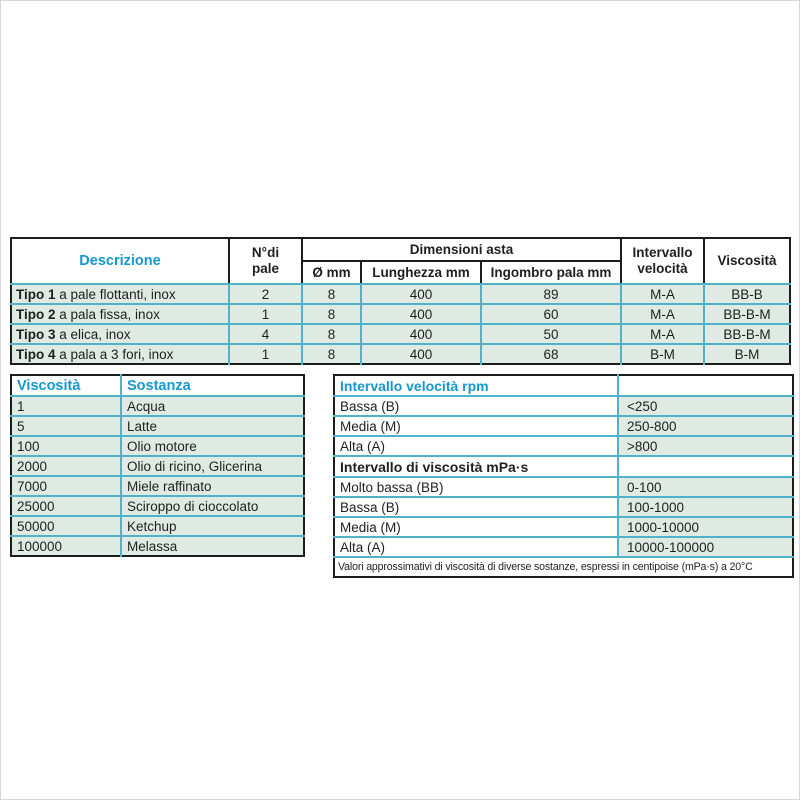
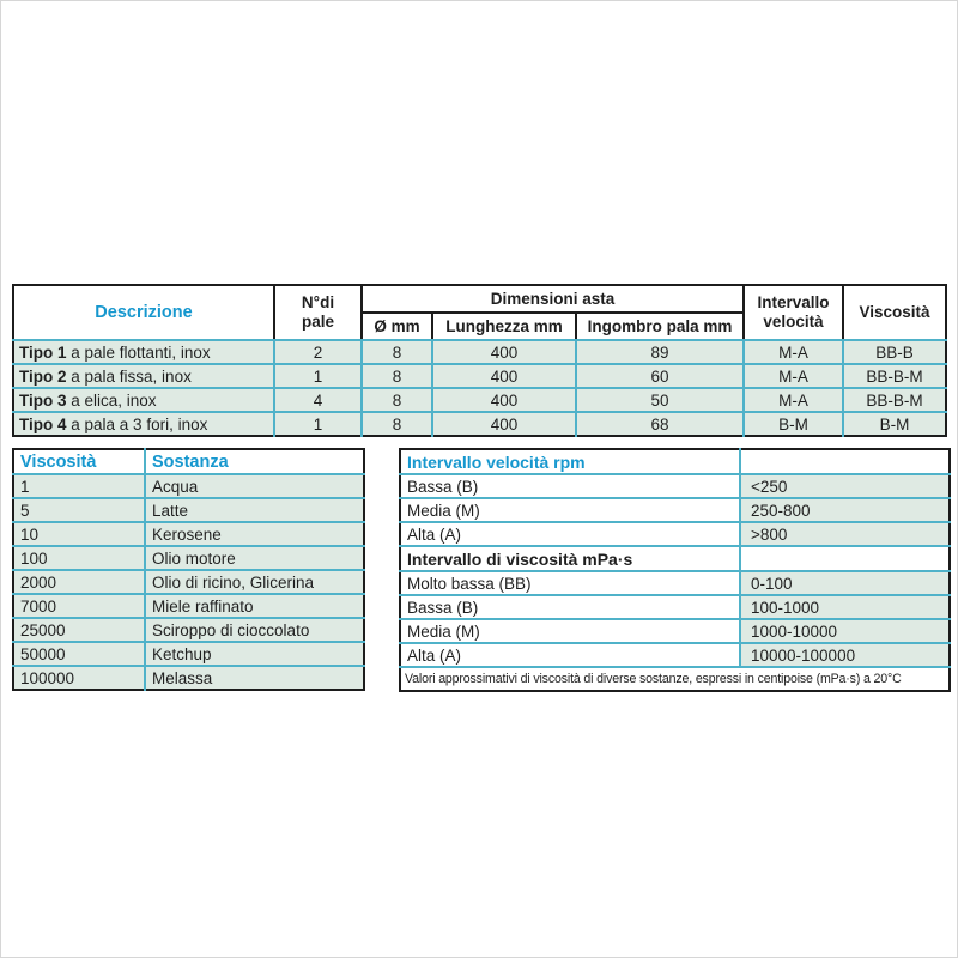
  Descrizione	N°dipale	Dimensioni asta	Intervallovelocità	Viscosità
  Ø mm	Lunghezza mm	Ingombro pala mm
  Tipo 1 a pale flottanti, inox	2	8	400	89	M-A	BB-B
  Tipo 2 a pala fissa, inox	1	8	400	60	M-A	BB-B-M
  Tipo 3 a elica, inox	4	8	400	50	M-A	BB-B-M
  Tipo 4 a pala a 3 fori, inox	1	8	400	68	B-M	B-M
  Viscosità	Sostanza
  1	Acqua
  5	Latte
+ 10	Kerosene
  100	Olio motore
  2000	Olio di ricino, Glicerina
  7000	Miele raffinato
  25000	Sciroppo di cioccolato
  50000	Ketchup
  100000	Melassa
  Intervallo velocità rpm
  Bassa (B)	<250
  Media (M)	250-800
  Alta (A)	>800
  Intervallo di viscosità mPa·s
  Molto bassa (BB)	0-100
  Bassa (B)	100-1000
  Media (M)	1000-10000
  Alta (A)	10000-100000
  Valori approssimativi di viscosità di diverse sostanze, espressi in centipoise (mPa·s) a 20°C
